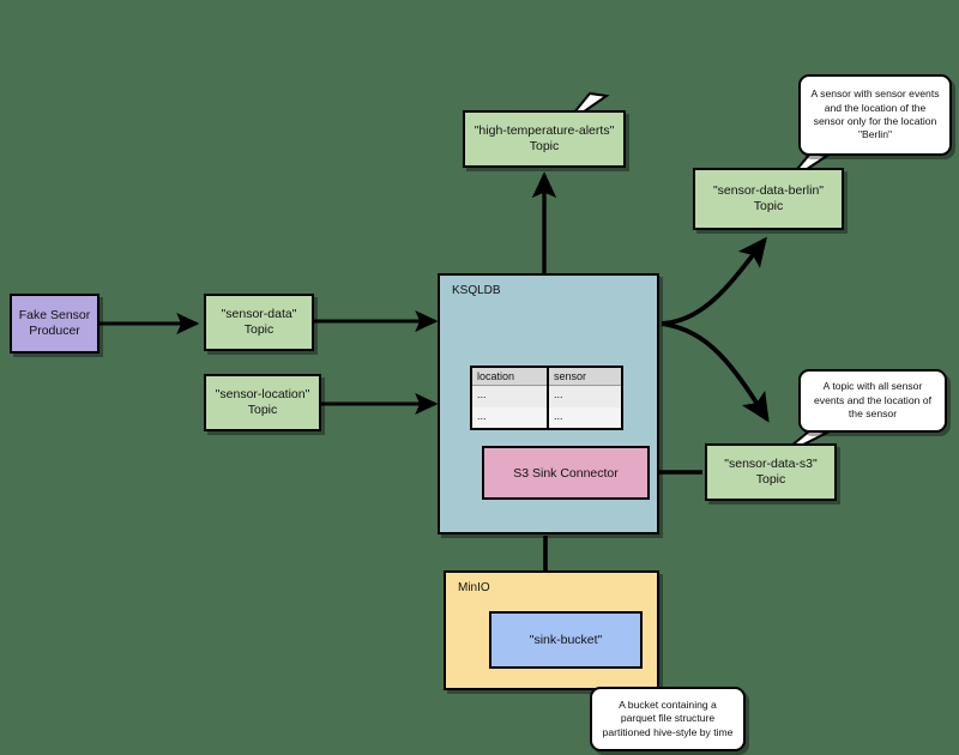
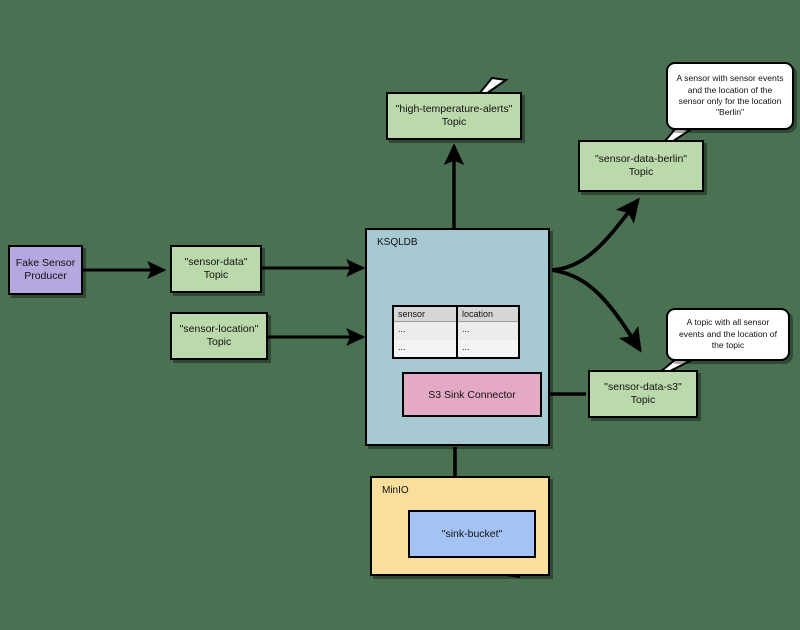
  Fake Sensor
  Producer
  "sensor-data"
  Topic
  "sensor-location"
  Topic
  "high-temperature-alerts"
  Topic
  "sensor-data-berlin"
  Topic
  "sensor-data-s3"
  Topic
  KSQLDB
- location
+ sensor
  ...
  ...
- sensor
+ location
  ...
  ...
  S3 Sink Connector
  MinIO
  "sink-bucket"
  A sensor with sensor events and the location of the sensor only for the location "Berlin"
- A topic with all sensor events and the location of the sensor
+ A topic with all sensor events and the location of the topic
- A bucket containing a parquet file structure partitioned hive-style by time
